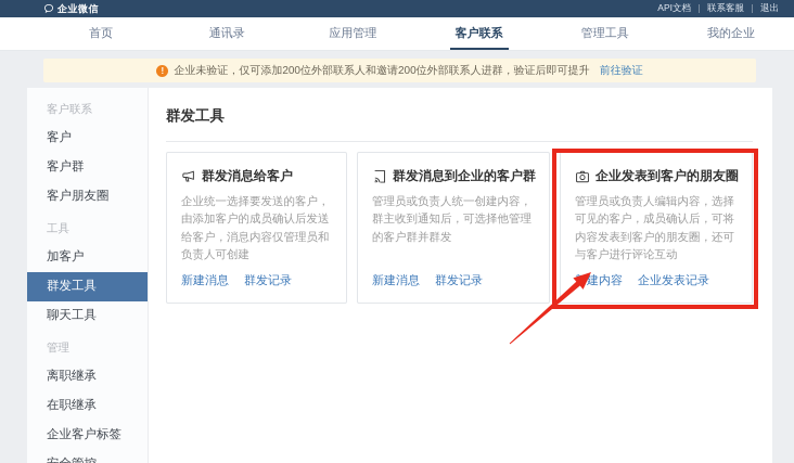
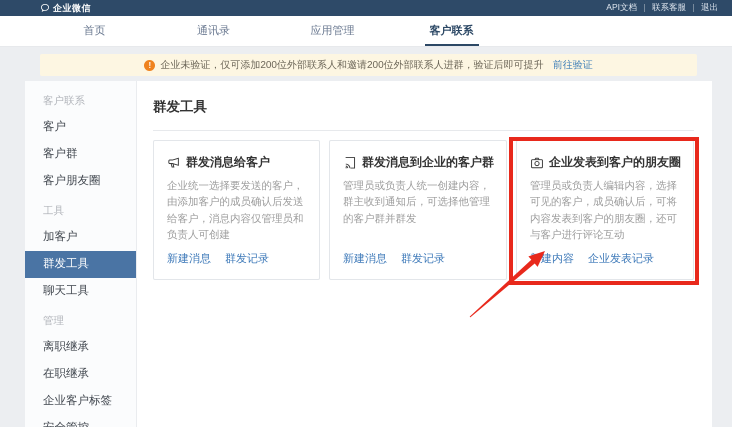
  企业微信
  API文档
  联系客服
  退出
  首页
  通讯录
  应用管理
  客户联系
- 管理工具
- 我的企业
  !
  企业未验证，仅可添加200位外部联系人和邀请200位外部联系人进群，验证后即可提升
  前往验证
  客户联系
  客户
  客户群
  客户朋友圈
  工具
  加客户
  群发工具
  聊天工具
  管理
  离职继承
  在职继承
  企业客户标签
  群发工具
  群发消息给客户
  企业统一选择要发送的客户，由添加客户的成员确认后发送给客户，消息内容仅管理员和负责人可创建
  新建消息
  群发记录
  群发消息到企业的客户群
  管理员或负责人统一创建内容，群主收到通知后，可选择他管理的客户群并群发
  新建消息
  群发记录
  企业发表到客户的朋友圈
  管理员或负责人编辑内容，选择可见的客户，成员确认后，可将内容发表到客户的朋友圈，还可与客户进行评论互动
  建内容
  企业发表记录
